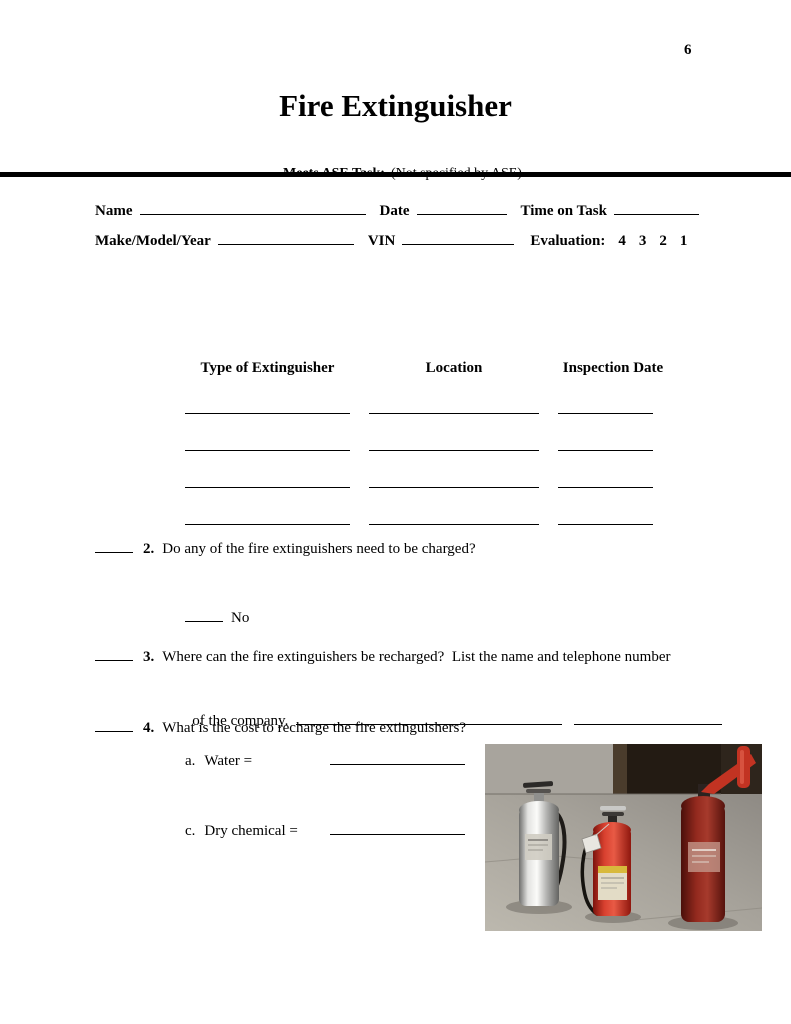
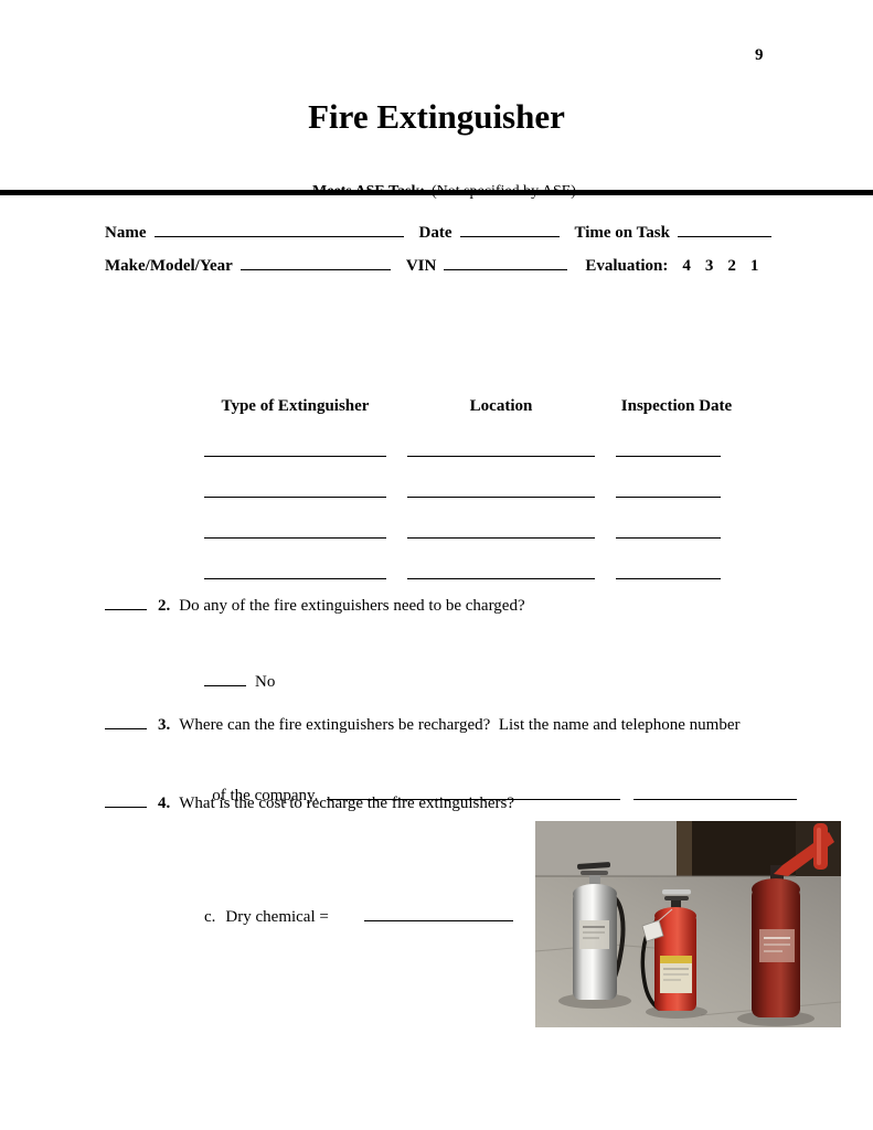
- 6
+ 9
  Fire Extinguisher
  Name Date Time on Task
  Make/Model/Year VIN Evaluation: 4 3 2 1
  Type of Extinguisher
  Location
  Inspection Date
  2.
  Do any of the fire extinguishers need to be charged?
  No
  3.
  Where can the fire extinguishers be recharged? List the name and telephone number
  of the company.
  4.
  What is the cost to recharge the fire extinguishers?
- a. Water =
  c. Dry chemical =
